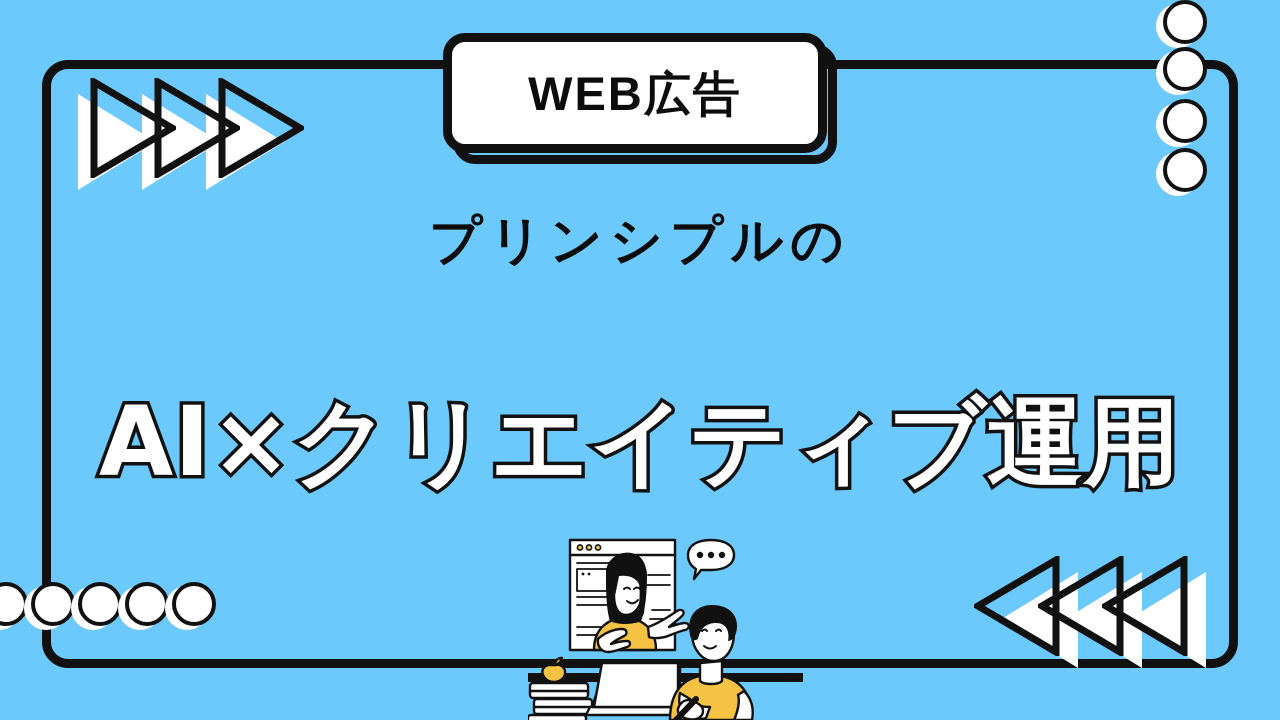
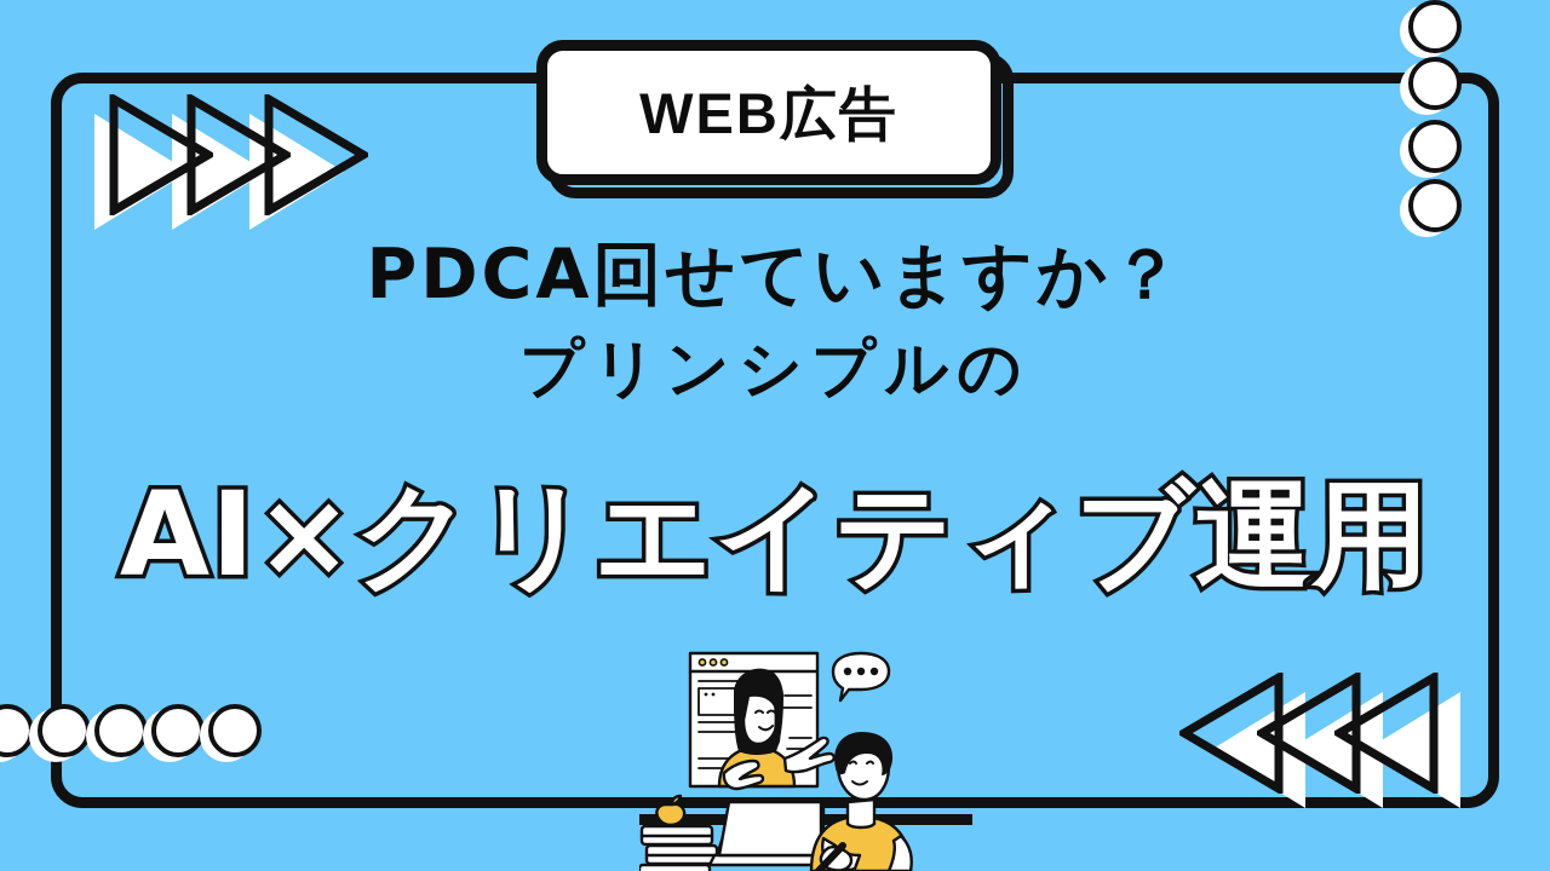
  WEB広告
+ PDCA回せていますか？
  プリンシプルの
  AI×クリエイティブ運用
